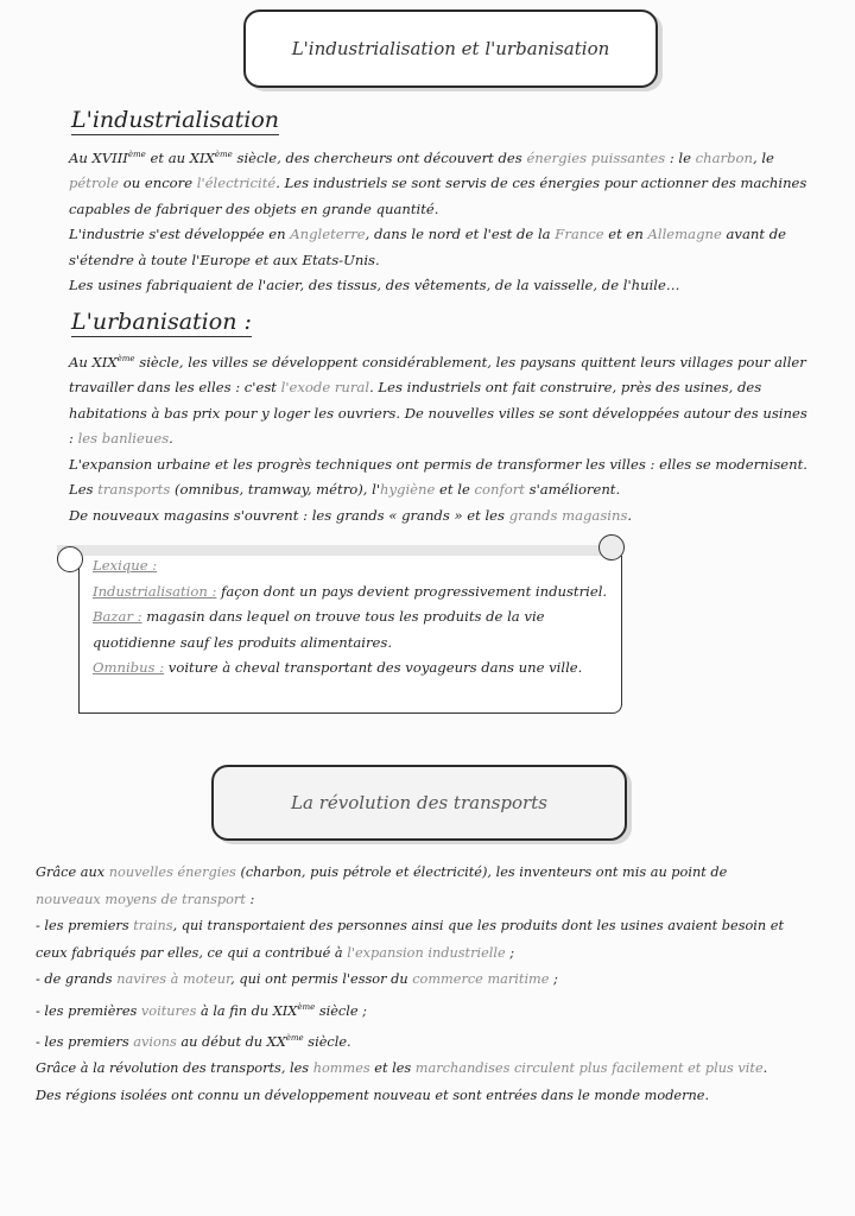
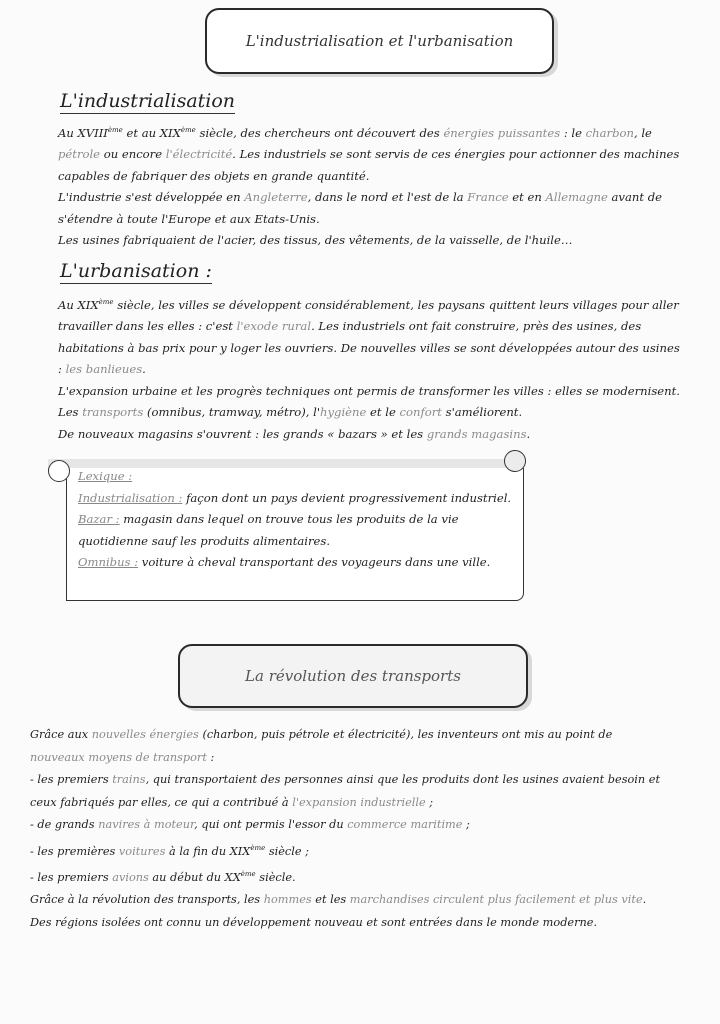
  L'industrialisation et l'urbanisation
  L'industrialisation
  Au XVIIIème et au XIXème siècle, des chercheurs ont découvert des énergies puissantes : le charbon, le pétrole ou encore l'électricité. Les industriels se sont servis de ces énergies pour actionner des machines capables de fabriquer des objets en grande quantité.
  L'industrie s'est développée en Angleterre, dans le nord et l'est de la France et en Allemagne avant de s'étendre à toute l'Europe et aux Etats-Unis.
  Les usines fabriquaient de l'acier, des tissus, des vêtements, de la vaisselle, de l'huile…
  L'urbanisation :
  Au XIXème siècle, les villes se développent considérablement, les paysans quittent leurs villages pour aller travailler dans les elles : c'est l'exode rural. Les industriels ont fait construire, près des usines, des habitations à bas prix pour y loger les ouvriers. De nouvelles villes se sont développées autour des usines : les banlieues.
  L'expansion urbaine et les progrès techniques ont permis de transformer les villes : elles se modernisent. Les transports (omnibus, tramway, métro), l'hygiène et le confort s'améliorent.
- De nouveaux magasins s'ouvrent : les grands « grands » et les grands magasins.
+ De nouveaux magasins s'ouvrent : les grands « bazars » et les grands magasins.
  Lexique :
  Industrialisation : façon dont un pays devient progressivement industriel.
  Bazar : magasin dans lequel on trouve tous les produits de la vie quotidienne sauf les produits alimentaires.
  Omnibus : voiture à cheval transportant des voyageurs dans une ville.
  La révolution des transports
  Grâce aux nouvelles énergies (charbon, puis pétrole et électricité), les inventeurs ont mis au point de nouveaux moyens de transport :
  - les premiers trains, qui transportaient des personnes ainsi que les produits dont les usines avaient besoin et ceux fabriqués par elles, ce qui a contribué à l'expansion industrielle ;
  - de grands navires à moteur, qui ont permis l'essor du commerce maritime ;
  - les premières voitures à la fin du XIXème siècle ;
  - les premiers avions au début du XXème siècle.
  Grâce à la révolution des transports, les hommes et les marchandises circulent plus facilement et plus vite. Des régions isolées ont connu un développement nouveau et sont entrées dans le monde moderne.
